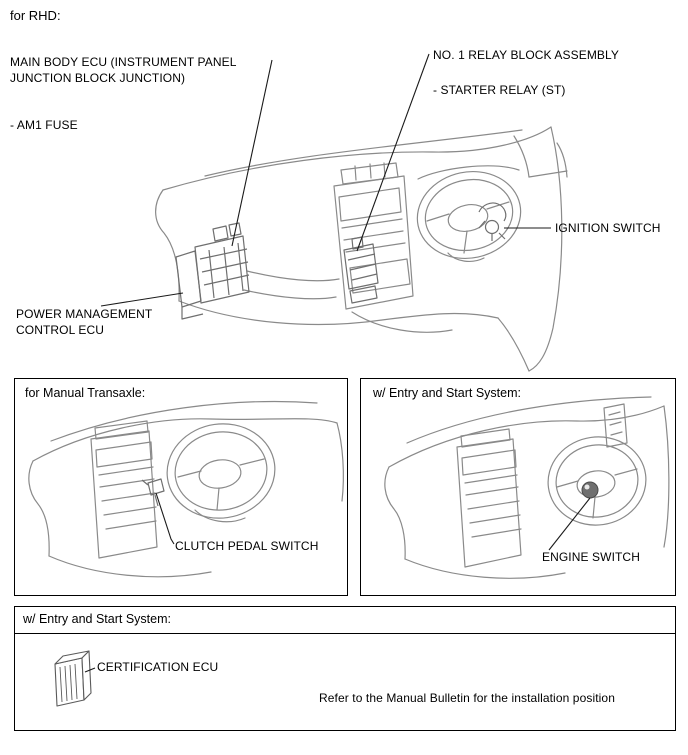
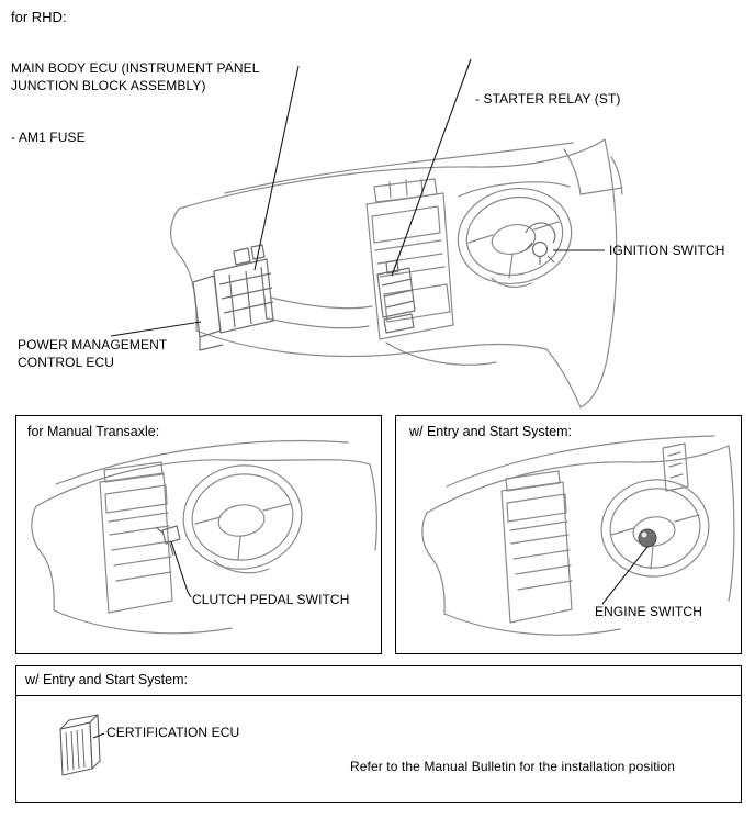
  for RHD:
- MAIN BODY ECU (INSTRUMENT PANEL JUNCTION BLOCK JUNCTION)
+ MAIN BODY ECU (INSTRUMENT PANEL JUNCTION BLOCK ASSEMBLY)
  - AM1 FUSE
- NO. 1 RELAY BLOCK ASSEMBLY
  - STARTER RELAY (ST)
  IGNITION SWITCH
  POWER MANAGEMENT CONTROL ECU
  for Manual Transaxle:
  CLUTCH PEDAL SWITCH
  w/ Entry and Start System:
  ENGINE SWITCH
  w/ Entry and Start System:
  CERTIFICATION ECU
  Refer to the Manual Bulletin for the installation position
